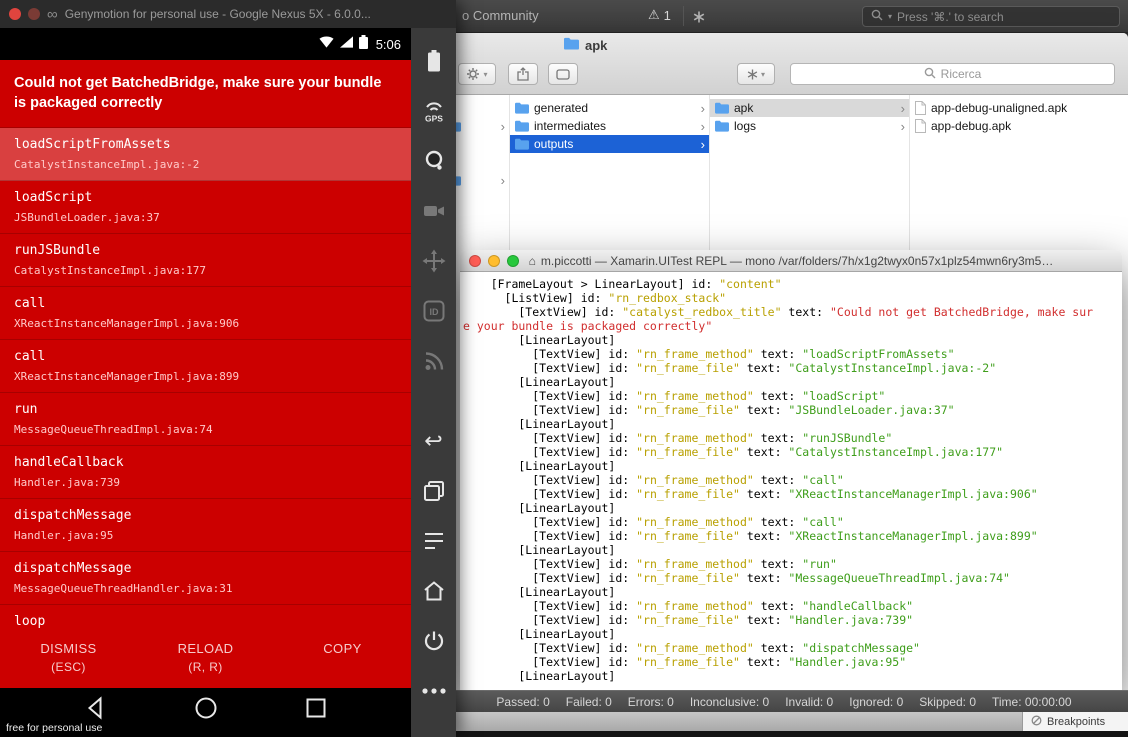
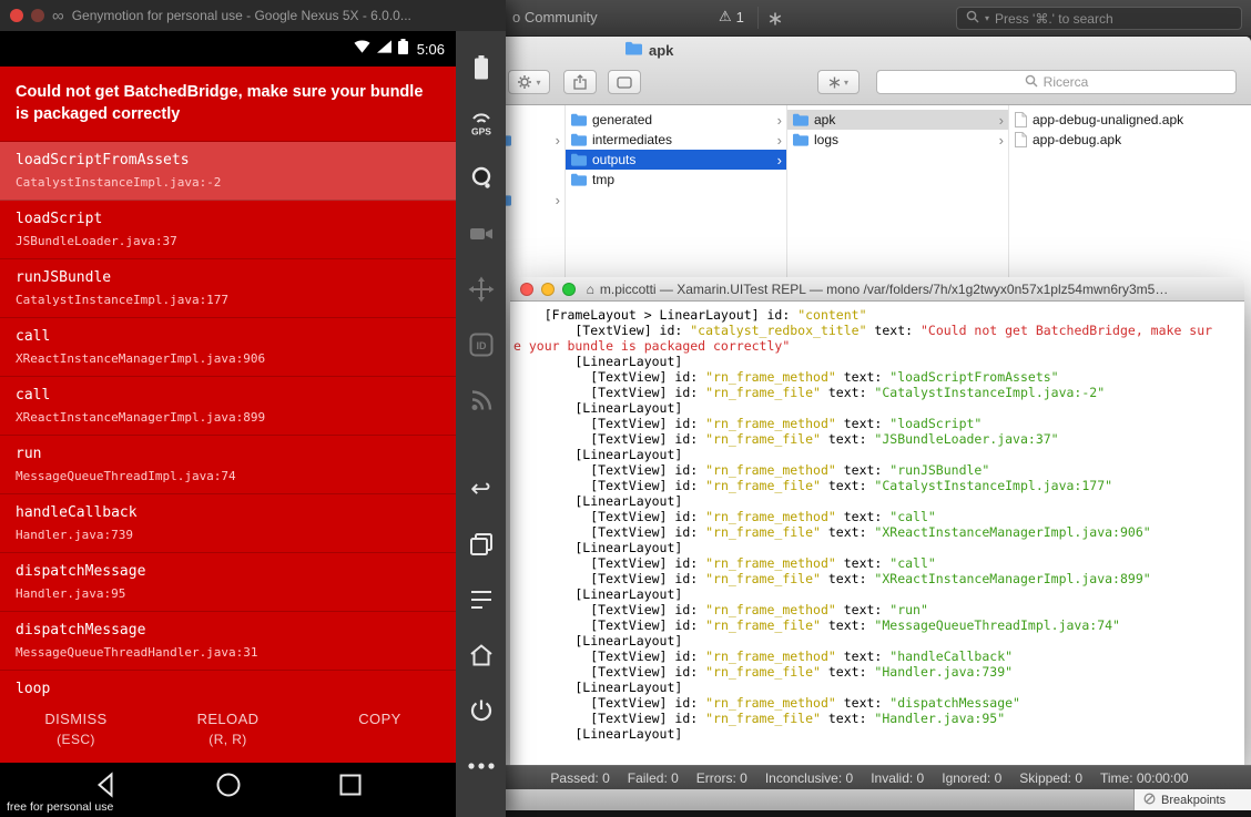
  o Community
  ⚠
  1
  ▾
  Press '⌘.' to search
  apk
  ▾
  ▾
  Ricerca
  ›
  ›
  generated
  ›
  intermediates
  ›
  outputs
  ›
+ tmp
  apk
  ›
  logs
  ›
  app-debug-unaligned.apk
  app-debug.apk
  ⌂
  m.piccotti — Xamarin.UITest REPL — mono /var/folders/7h/x1g2twyx0n57x1plz54mwn6ry3m5…
  [FrameLayout > LinearLayout] id: "content"
- [ListView] id: "rn_redbox_stack"
  [TextView] id: "catalyst_redbox_title" text: "Could not get BatchedBridge, make sur
  e your bundle is packaged correctly"
  [LinearLayout]
  [TextView] id: "rn_frame_method" text: "loadScriptFromAssets"
  [TextView] id: "rn_frame_file" text: "CatalystInstanceImpl.java:-2"
  [LinearLayout]
  [TextView] id: "rn_frame_method" text: "loadScript"
  [TextView] id: "rn_frame_file" text: "JSBundleLoader.java:37"
  [LinearLayout]
  [TextView] id: "rn_frame_method" text: "runJSBundle"
  [TextView] id: "rn_frame_file" text: "CatalystInstanceImpl.java:177"
  [LinearLayout]
  [TextView] id: "rn_frame_method" text: "call"
  [TextView] id: "rn_frame_file" text: "XReactInstanceManagerImpl.java:906"
  [LinearLayout]
  [TextView] id: "rn_frame_method" text: "call"
  [TextView] id: "rn_frame_file" text: "XReactInstanceManagerImpl.java:899"
  [LinearLayout]
  [TextView] id: "rn_frame_method" text: "run"
  [TextView] id: "rn_frame_file" text: "MessageQueueThreadImpl.java:74"
  [LinearLayout]
  [TextView] id: "rn_frame_method" text: "handleCallback"
  [TextView] id: "rn_frame_file" text: "Handler.java:739"
  [LinearLayout]
  [TextView] id: "rn_frame_method" text: "dispatchMessage"
  [TextView] id: "rn_frame_file" text: "Handler.java:95"
  [LinearLayout]
  Passed: 0
  Failed: 0
  Errors: 0
  Inconclusive: 0
  Invalid: 0
  Ignored: 0
  Skipped: 0
  Time: 00:00:00
  Breakpoints
  ∞
  Genymotion for personal use - Google Nexus 5X - 6.0.0...
  5:06
  Could not get BatchedBridge, make sure your bundle is packaged correctly
  loadScriptFromAssets
  CatalystInstanceImpl.java:-2
  loadScript
  JSBundleLoader.java:37
  runJSBundle
  CatalystInstanceImpl.java:177
  call
  XReactInstanceManagerImpl.java:906
  call
  XReactInstanceManagerImpl.java:899
  run
  MessageQueueThreadImpl.java:74
  handleCallback
  Handler.java:739
  dispatchMessage
  Handler.java:95
  dispatchMessage
  MessageQueueThreadHandler.java:31
  loop
  DISMISS
  (ESC)
  RELOAD
  (R, R)
  COPY
  free for personal use
  GPS
  ID
  ↩
